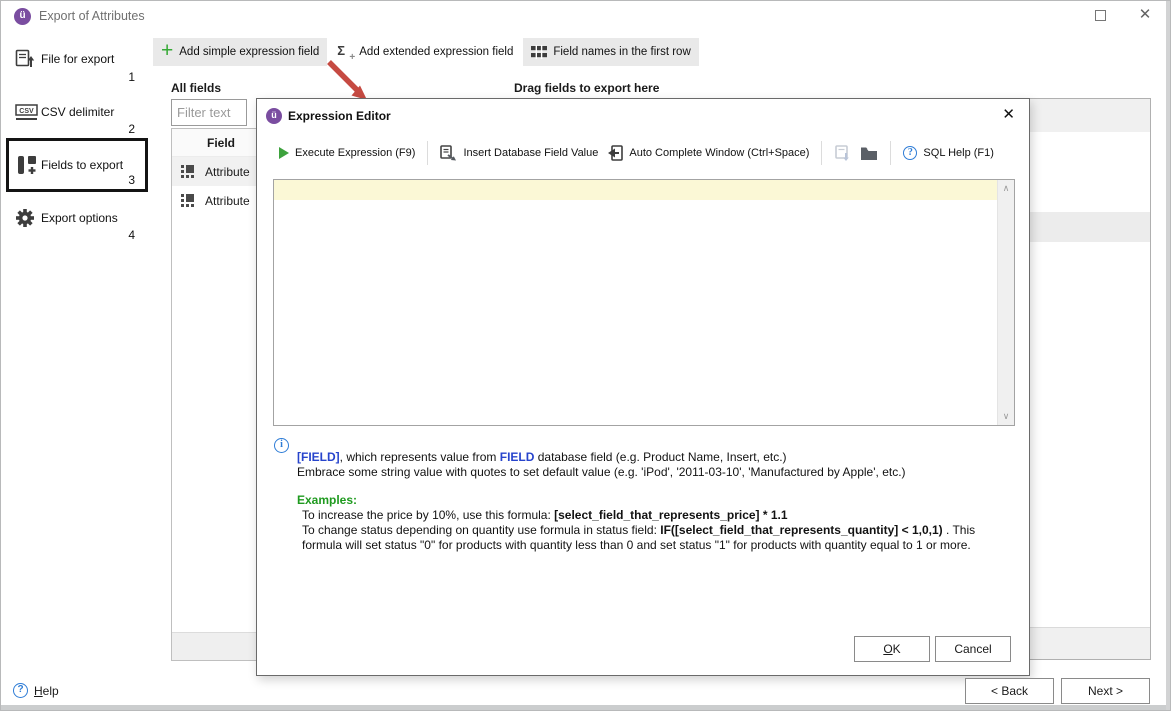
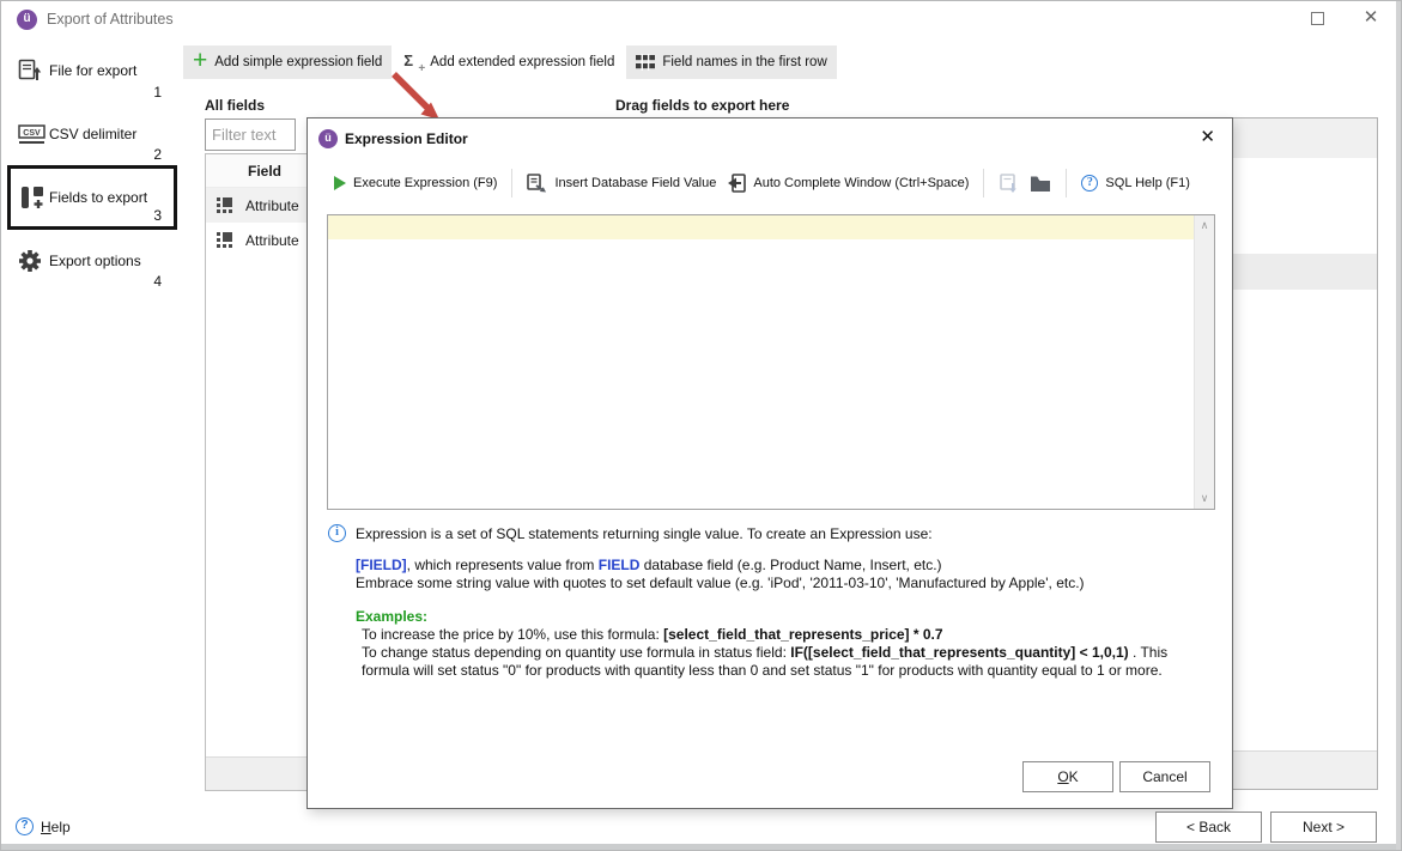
  ü
  Export of Attributes
  ✕
  File for export
  1
  CSV delimiter
  2
  Fields to export
  3
  Export options
  4
  +
  Add simple expression field
  Σ
  +
  Add extended expression field
  Field names in the first row
  All fields
  Drag fields to export here
  Filter text
  Field
  Attribute
  Attribute
  ü
  Expression Editor
  ✕
  Execute Expression (F9)
  Insert Database Field Value
  Auto Complete Window (Ctrl+Space)
  ?
  SQL Help (F1)
  ∧
  ∨
  i
+ Expression is a set of SQL statements returning single value. To create an Expression use:
  [FIELD], which represents value from FIELD database field (e.g. Product Name, Insert, etc.)
  Embrace some string value with quotes to set default value (e.g. 'iPod', '2011-03-10', 'Manufactured by Apple', etc.)
  Examples:
- To increase the price by 10%, use this formula: [select_field_that_represents_price] * 1.1
+ To increase the price by 10%, use this formula: [select_field_that_represents_price] * 0.7
  To change status depending on quantity use formula in status field: IF([select_field_that_represents_quantity] < 1,0,1) . This formula will set status "0" for products with quantity less than 0 and set status "1" for products with quantity equal to 1 or more.
  OK
  Cancel
  ?
  Help
  < Back
  Next >
